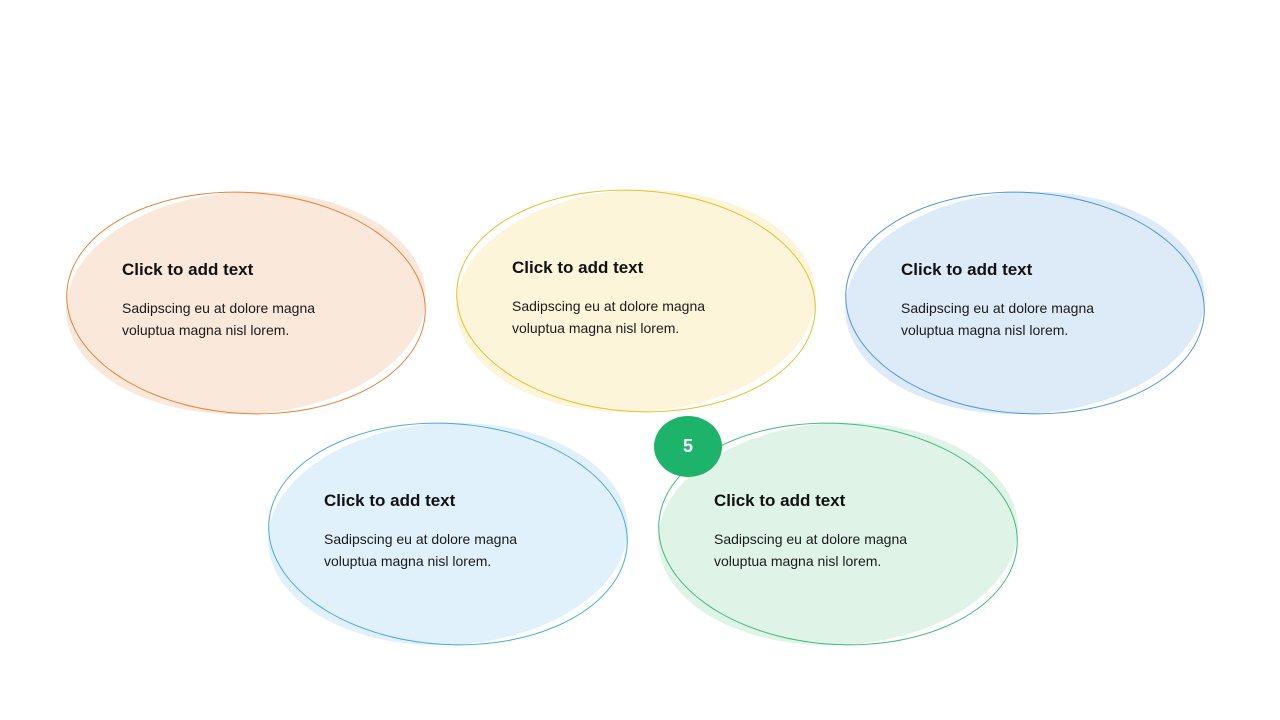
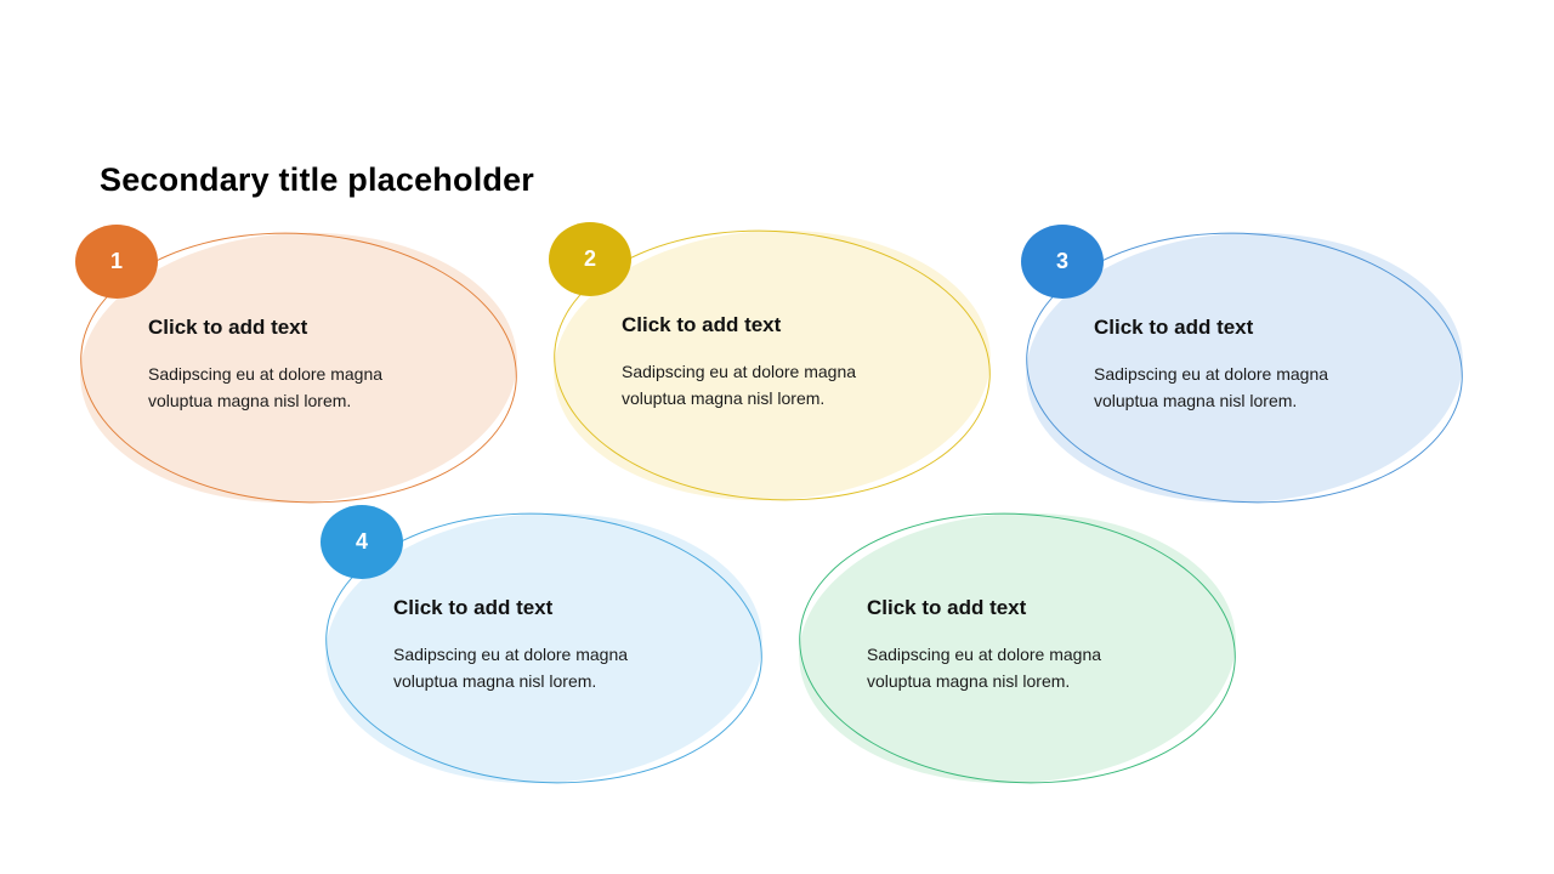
+ Secondary title placeholder
+ 1
  Click to add text
  Sadipscing eu at dolore magna voluptua magna nisl lorem.
+ 2
  Click to add text
  Sadipscing eu at dolore magna voluptua magna nisl lorem.
+ 3
  Click to add text
  Sadipscing eu at dolore magna voluptua magna nisl lorem.
+ 4
  Click to add text
  Sadipscing eu at dolore magna voluptua magna nisl lorem.
- 5
  Click to add text
  Sadipscing eu at dolore magna voluptua magna nisl lorem.
